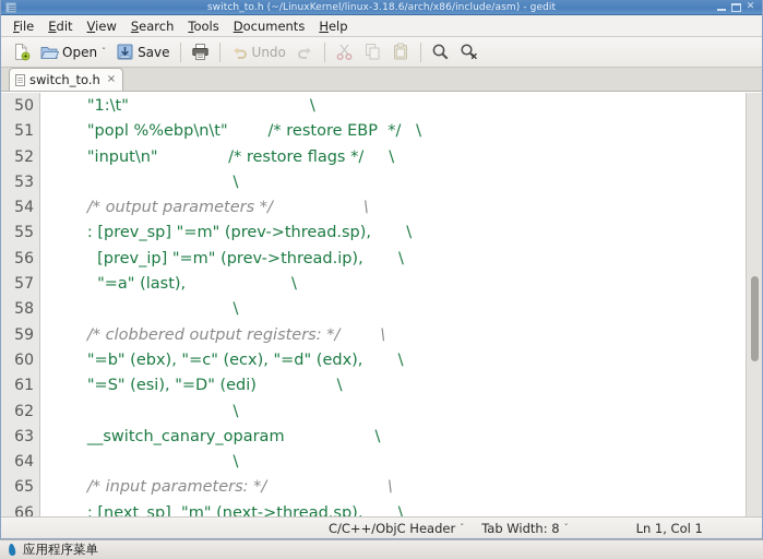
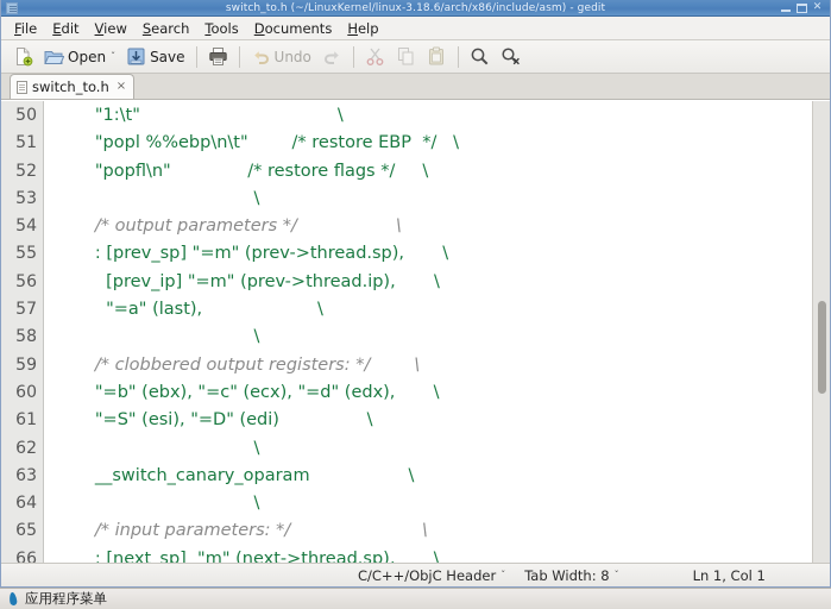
  switch_to.h (~/LinuxKernel/linux-3.18.6/arch/x86/include/asm) - gedit
  ✕
  File
  Edit
  View
  Search
  Tools
  Documents
  Help
  Open
  ˇ
  Save
  Undo
  switch_to.h
  ×
  50
  51
  52
  53
  54
  55
  56
  57
  58
  59
  60
  61
  62
  63
  64
  65
  66
  "1:\t" \
  "popl %%ebp\n\t" /* restore EBP */ \
- "input\n" /* restore flags */ \
+ "popfl\n" /* restore flags */ \
  \
  /* output parameters */ \
  : [prev_sp] "=m" (prev->thread.sp), \
  [prev_ip] "=m" (prev->thread.ip), \
  "=a" (last), \
  \
  /* clobbered output registers: */ \
  "=b" (ebx), "=c" (ecx), "=d" (edx), \
  "=S" (esi), "=D" (edi) \
  \
  __switch_canary_oparam \
  \
  /* input parameters: */ \
  : [next_sp] "m" (next->thread.sp), \
  C/C++/ObjC Header
  ˇ
  Tab Width: 8
  ˇ
  Ln 1, Col 1
  应用程序菜单
